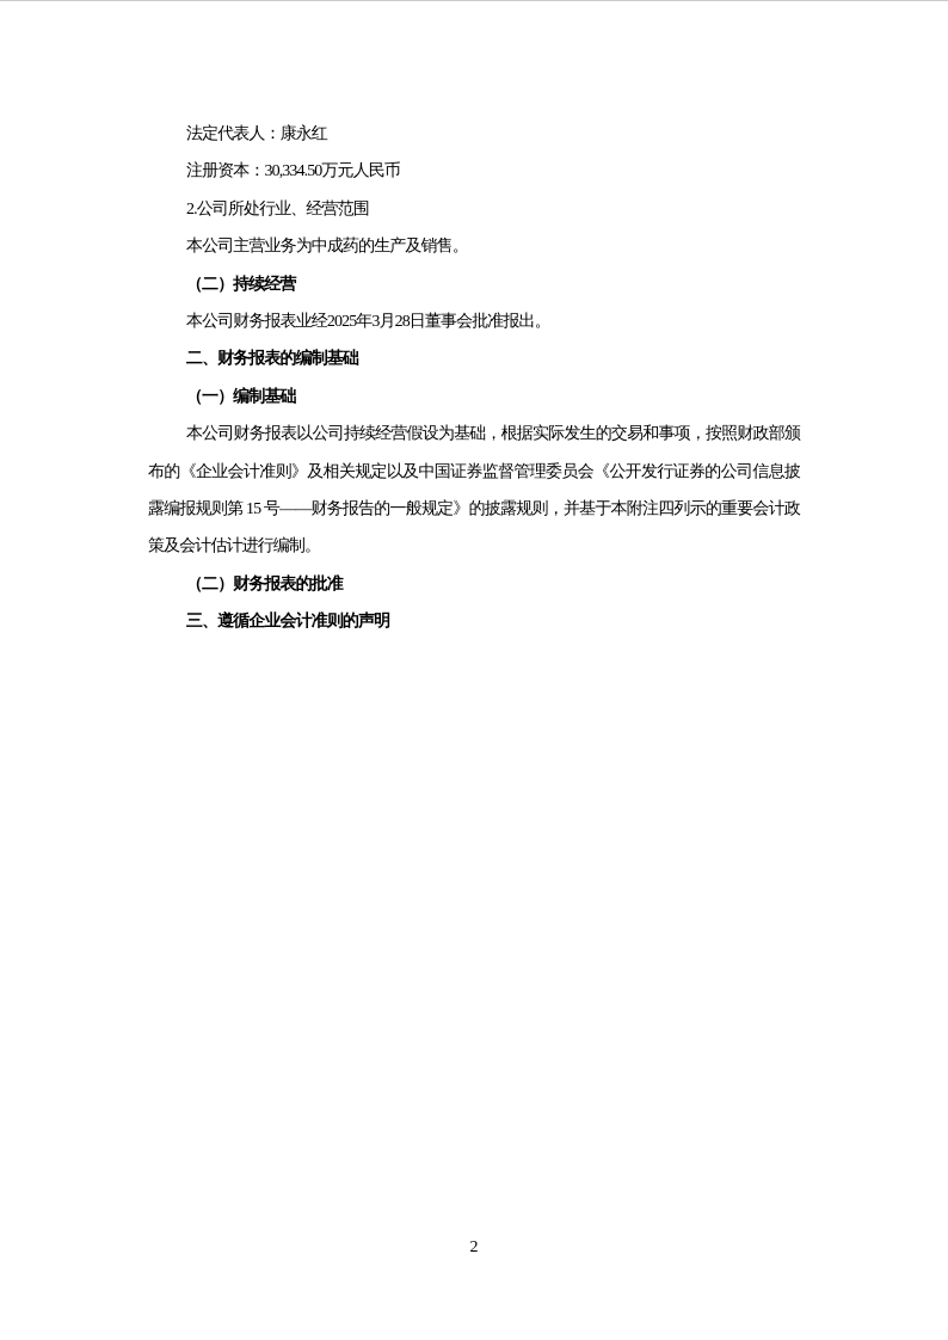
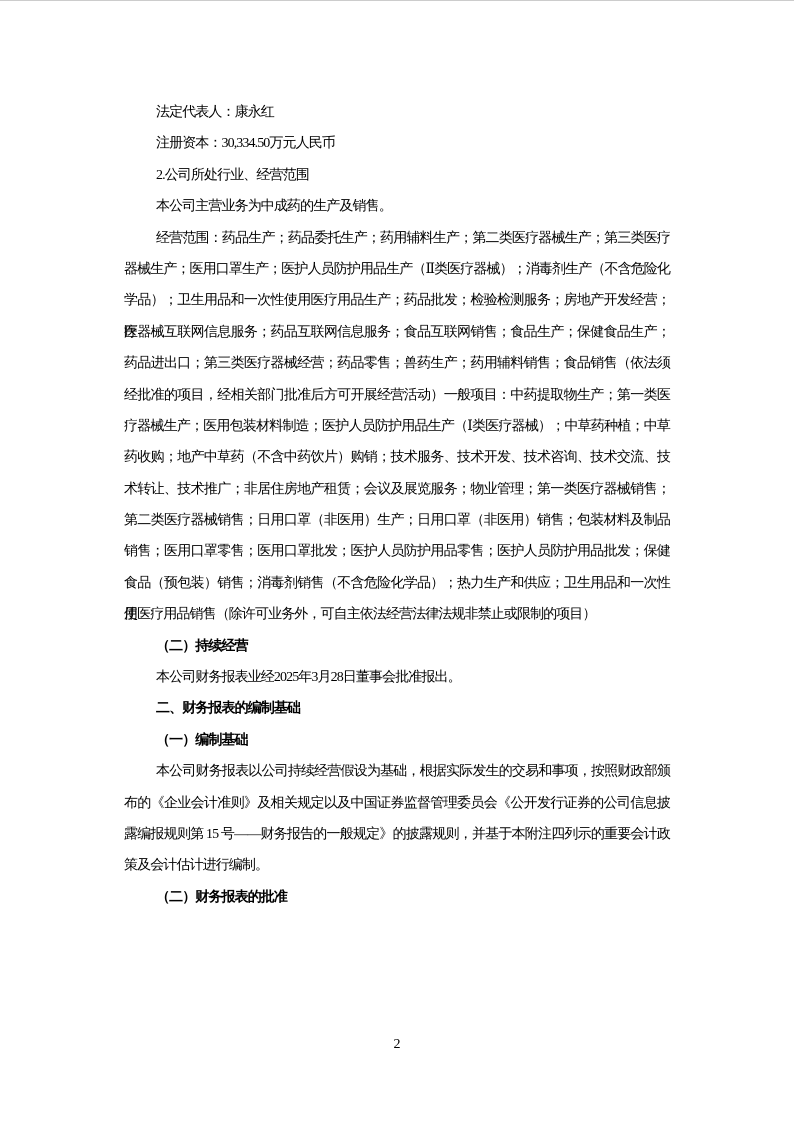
  法定代表人：康永红
  注册资本：30,334.50万元人民币
  2.公司所处行业、经营范围
  本公司主营业务为中成药的生产及销售。
+ 经营范围：药品生产；药品委托生产；药用辅料生产；第二类医疗器械生产；第三类医疗
+ 器械生产；医用口罩生产；医护人员防护用品生产（Ⅱ类医疗器械）；消毒剂生产（不含危险化
+ 学品）；卫生用品和一次性使用医疗用品生产；药品批发；检验检测服务；房地产开发经营；医
+ 疗器械互联网信息服务；药品互联网信息服务；食品互联网销售；食品生产；保健食品生产；
+ 药品进出口；第三类医疗器械经营；药品零售；兽药生产；药用辅料销售；食品销售（依法须
+ 经批准的项目，经相关部门批准后方可开展经营活动）一般项目：中药提取物生产；第一类医
+ 疗器械生产；医用包装材料制造；医护人员防护用品生产（Ⅰ类医疗器械）；中草药种植；中草
+ 药收购；地产中草药（不含中药饮片）购销；技术服务、技术开发、技术咨询、技术交流、技
+ 术转让、技术推广；非居住房地产租赁；会议及展览服务；物业管理；第一类医疗器械销售；
+ 第二类医疗器械销售；日用口罩（非医用）生产；日用口罩（非医用）销售；包装材料及制品
+ 销售；医用口罩零售；医用口罩批发；医护人员防护用品零售；医护人员防护用品批发；保健
+ 食品（预包装）销售；消毒剂销售（不含危险化学品）；热力生产和供应；卫生用品和一次性使
+ 用医疗用品销售（除许可业务外，可自主依法经营法律法规非禁止或限制的项目）
  （二）持续经营
  本公司财务报表业经2025年3月28日董事会批准报出。
  二、财务报表的编制基础
  （一）编制基础
  本公司财务报表以公司持续经营假设为基础，根据实际发生的交易和事项，按照财政部颁
  布的《企业会计准则》及相关规定以及中国证券监督管理委员会《公开发行证券的公司信息披
  露编报规则第 15 号——财务报告的一般规定》的披露规则，并基于本附注四列示的重要会计政
  策及会计估计进行编制。
  （二）财务报表的批准
- 三、遵循企业会计准则的声明
  2
